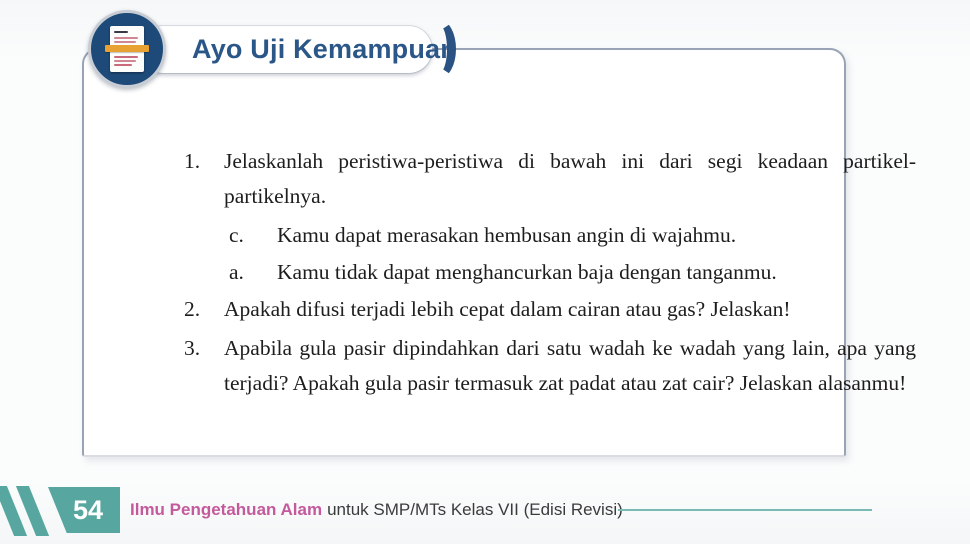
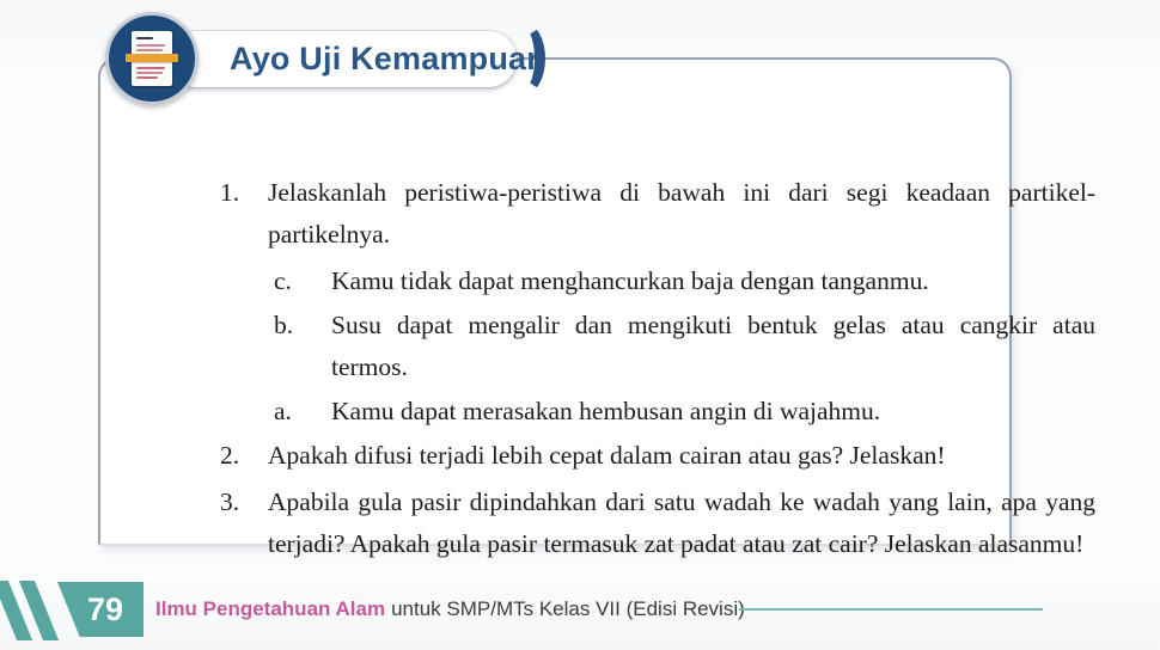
  1.
  Jelaskanlah peristiwa-peristiwa di bawah ini dari segi keadaan partikel- partikelnya.
  c.
- Kamu dapat merasakan hembusan angin di wajahmu.
+ Kamu tidak dapat menghancurkan baja dengan tanganmu.
+ b.
+ Susu dapat mengalir dan mengikuti bentuk gelas atau cangkir atau termos.
  a.
- Kamu tidak dapat menghancurkan baja dengan tanganmu.
+ Kamu dapat merasakan hembusan angin di wajahmu.
  2.
  Apakah difusi terjadi lebih cepat dalam cairan atau gas? Jelaskan!
  3.
  Apabila gula pasir dipindahkan dari satu wadah ke wadah yang lain, apa yang terjadi? Apakah gula pasir termasuk zat padat atau zat cair? Jelaskan alasanmu!
  Ayo Uji Kemampuan
- 54
+ 79
  Ilmu Pengetahuan Alam
  untuk SMP/MTs Kelas VII (Edisi Revisi
